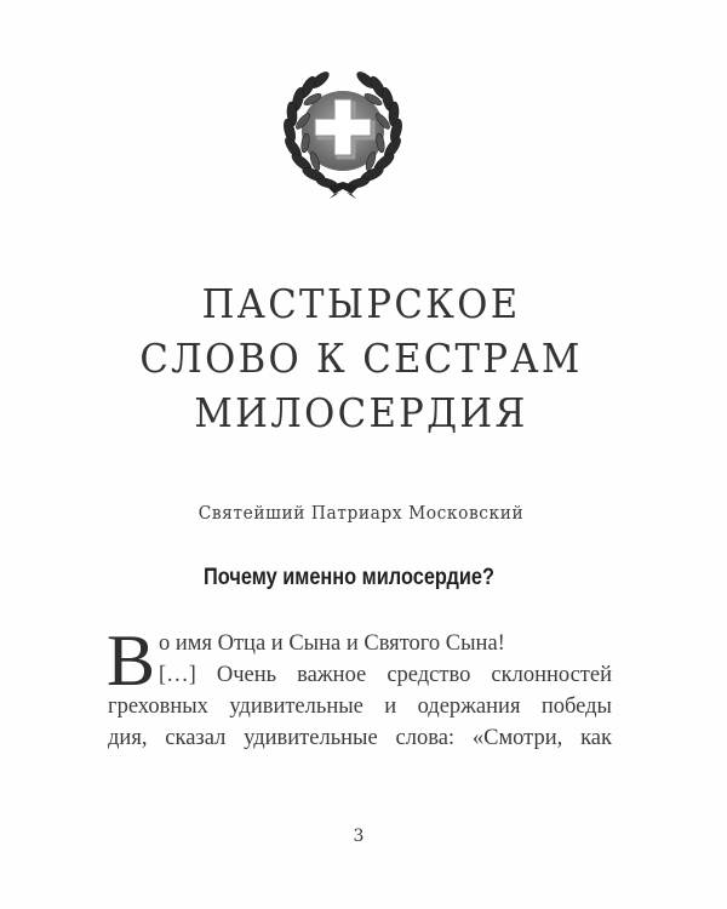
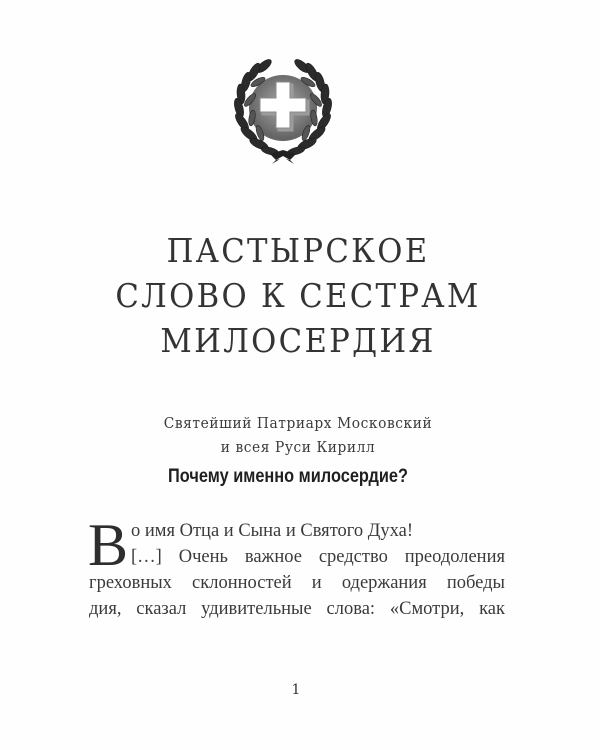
  ПАСТЫРСКОЕ
  СЛОВО К СЕСТРАМ
  МИЛОСЕРДИЯ
  Святейший Патриарх Московский
+ и всея Руси Кирилл
  Почему именно милосердие?
  В
- о имя Отца и Сына и Святого Сына!
+ о имя Отца и Сына и Святого Духа!
- […] Очень важное средство склонностей
+ […] Очень важное средство преодоления
- греховных удивительные и одержания победы
+ греховных склонностей и одержания победы
  дия, сказал удивительные слова: «Смотри, как
- 3
+ 1
